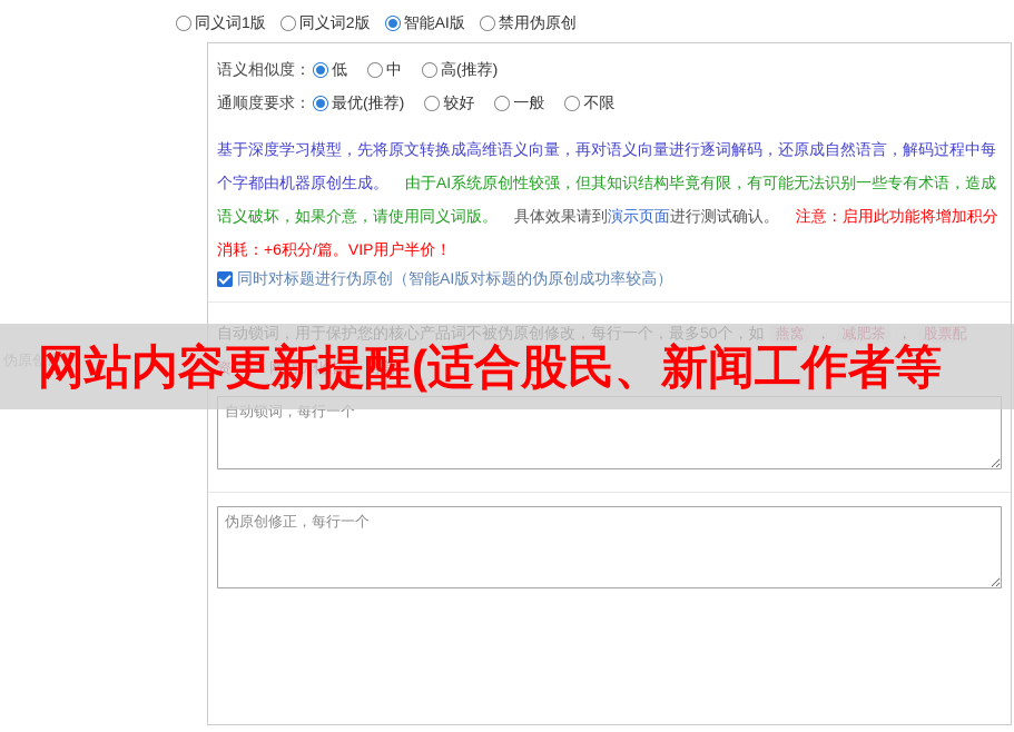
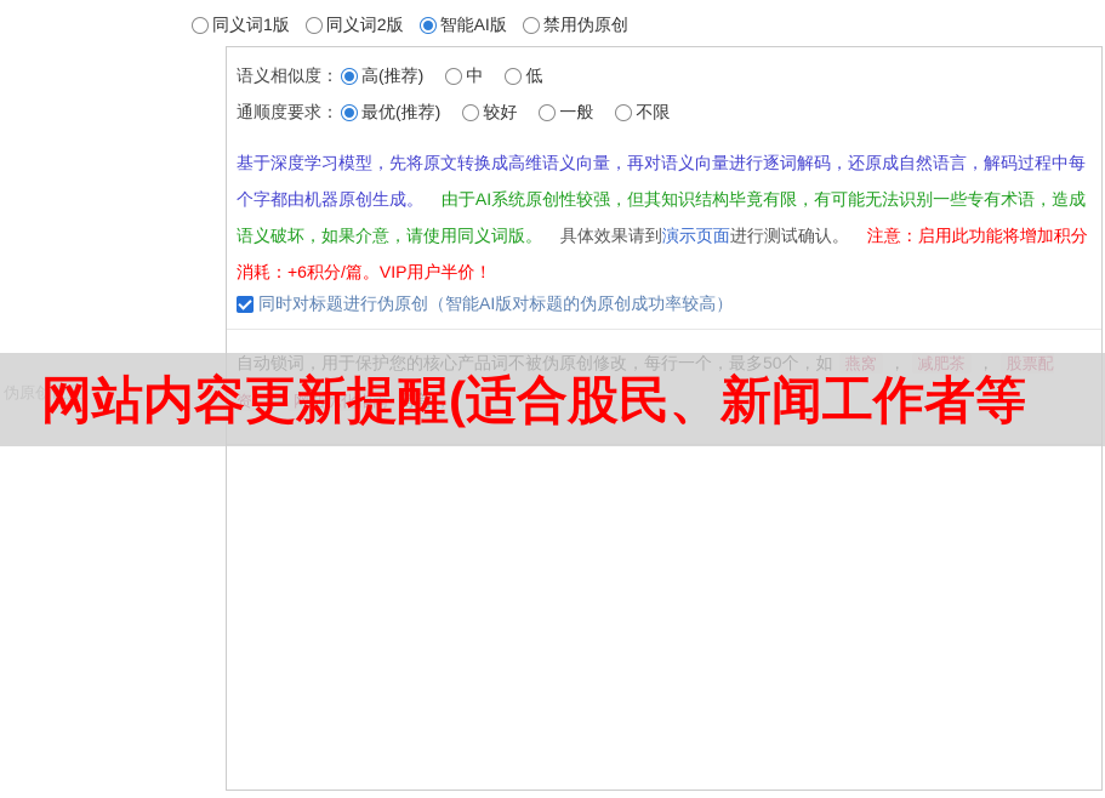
  同义词1版
  同义词2版
  智能AI版
  禁用伪原创
  语义相似度：
- 低
+ 高(推荐)
  中
- 高(推荐)
+ 低
  通顺度要求：
  最优(推荐)
  较好
  一般
  不限
  基于深度学习模型，先将原文转换成高维语义向量，再对语义向量进行逐词解码，还原成自然语言，解码过程中每个字都由机器原创生成。 由于AI系统原创性较强，但其知识结构毕竟有限，有可能无法识别一些专有术语，造成语义破坏，如果介意，请使用同义词版。 具体效果请到演示页面进行测试确认。 注意：启用此功能将增加积分消耗：+6积分/篇。VIP用户半价！
  同时对标题进行伪原创（智能AI版对标题的伪原创成功率较高）
  自动锁词，用于保护您的核心产品词不被伪原创修改，每行一个，最多50个，如 燕窝 ， 减肥茶 ， 股票配资 ， 网站优化指南 等等，
- 自动锁词，每行一个
- 伪原创修正，每行一个
  伪原创设置
  网站内容更新提醒(适合股民、新闻工作者等
